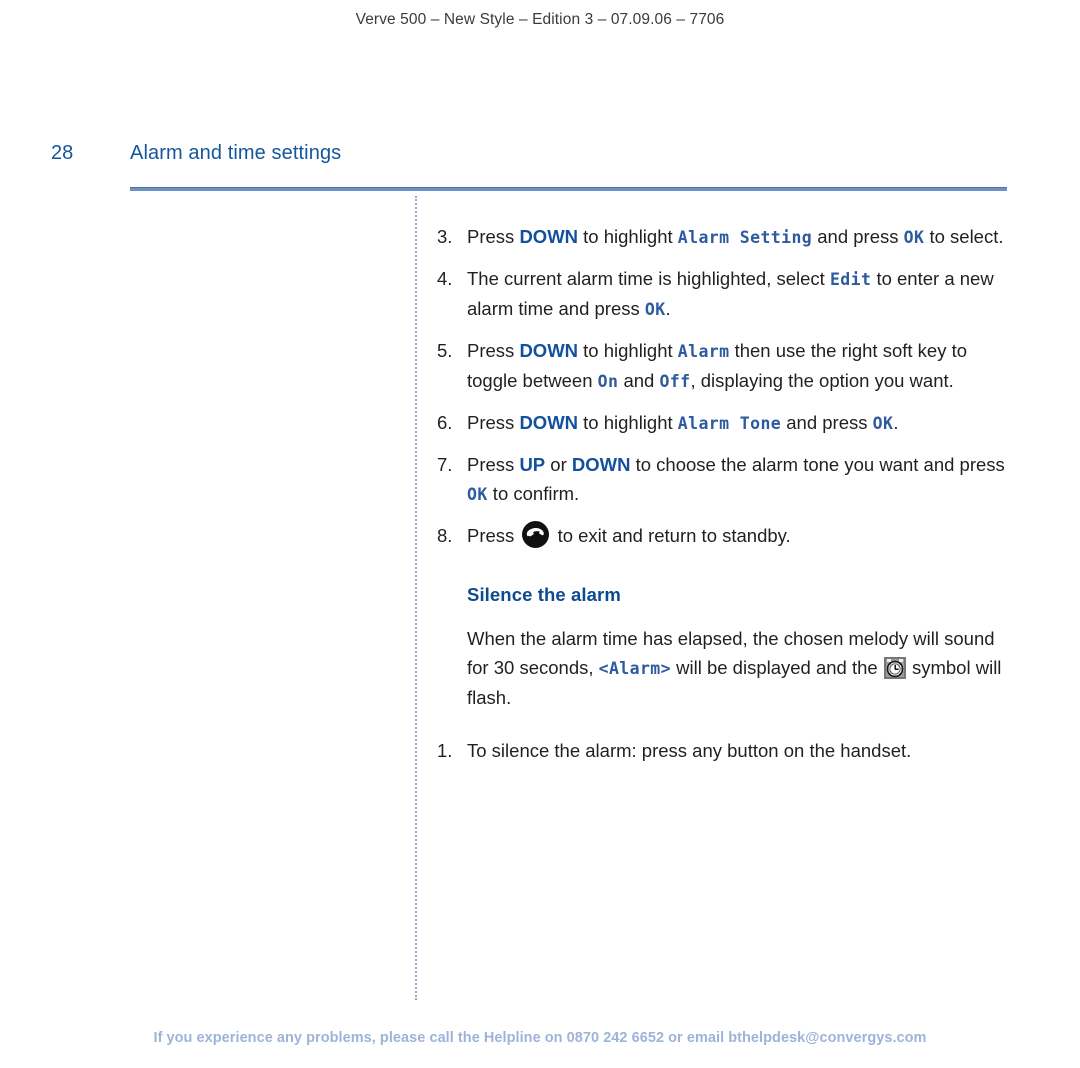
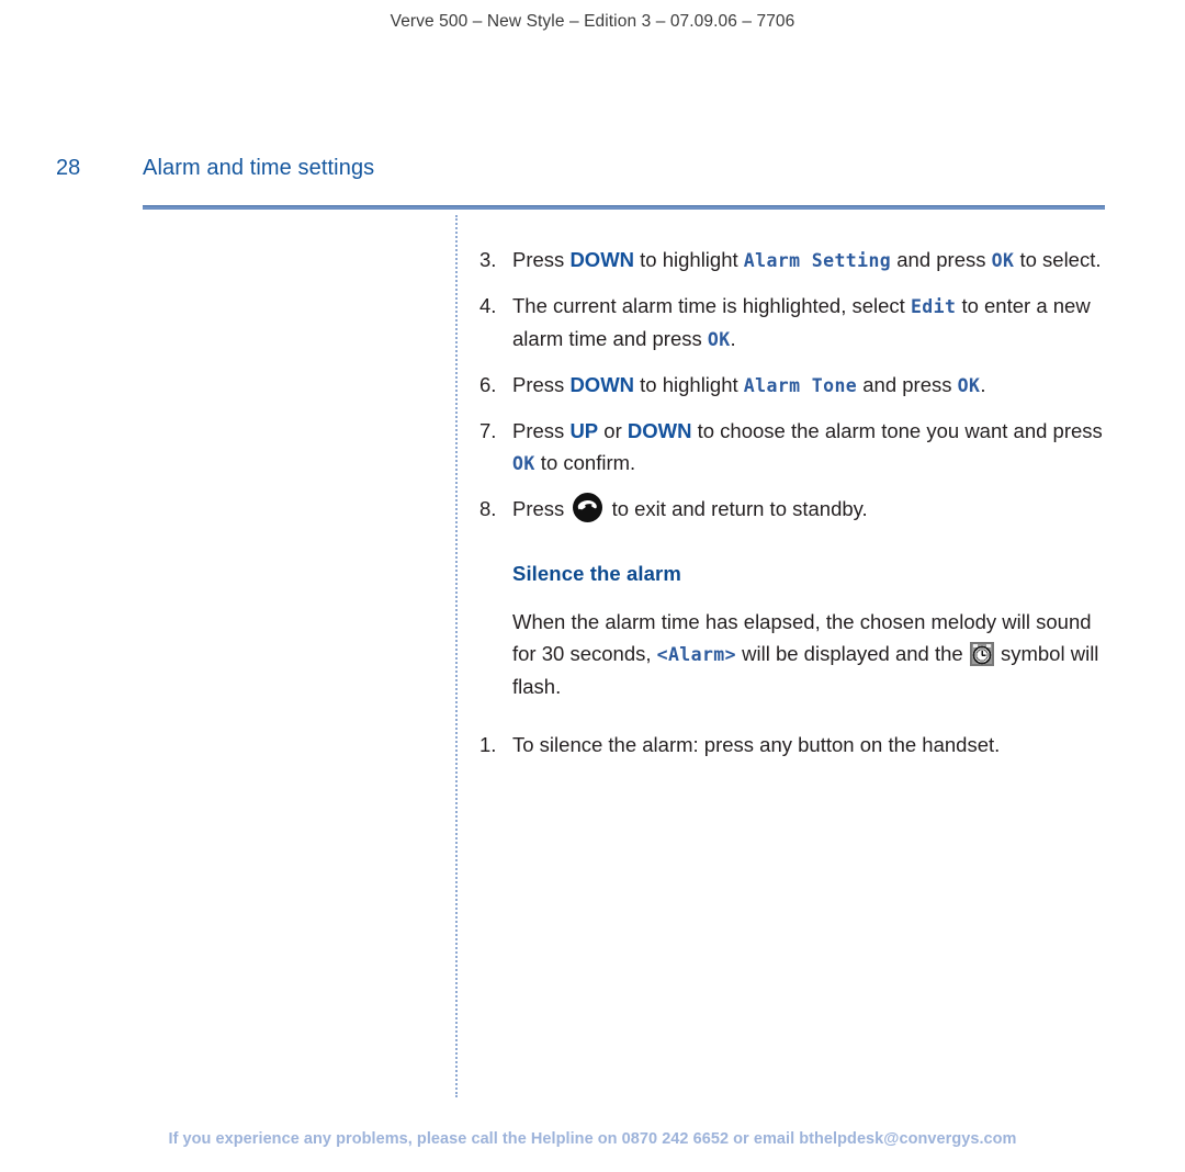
  Verve 500 – New Style – Edition 3 – 07.09.06 – 7706
  28
  Alarm and time settings
  3.
  Press DOWN to highlight Alarm Setting and press OK to select.
  4.
  The current alarm time is highlighted, select Edit to enter a new alarm time and press OK.
- 5.
- Press DOWN to highlight Alarm then use the right soft key to toggle between On and Off, displaying the option you want.
  6.
  Press DOWN to highlight Alarm Tone and press OK.
  7.
  Press UP or DOWN to choose the alarm tone you want and press OK to confirm.
  8.
  Press to exit and return to standby.
  Silence the alarm
  When the alarm time has elapsed, the chosen melody will sound for 30 seconds, <Alarm> will be displayed and the symbol will flash.
  1.
  To silence the alarm: press any button on the handset.
  If you experience any problems, please call the Helpline on 0870 242 6652 or email bthelpdesk@convergys.com
